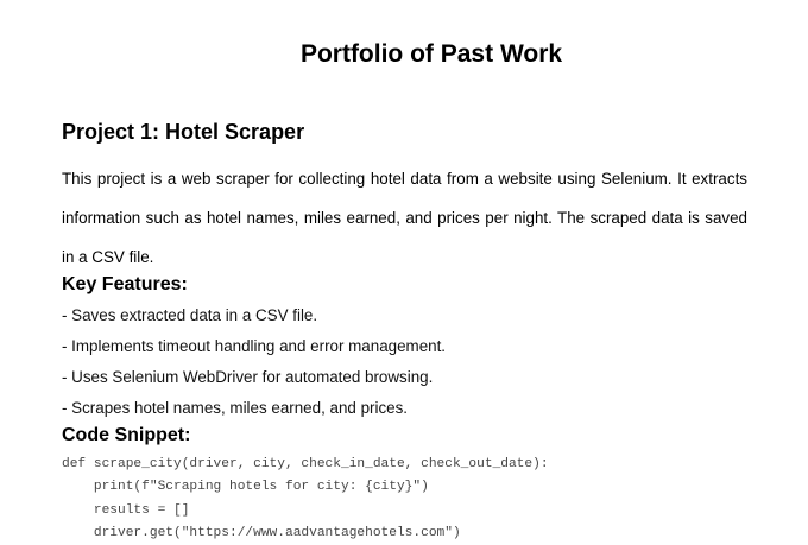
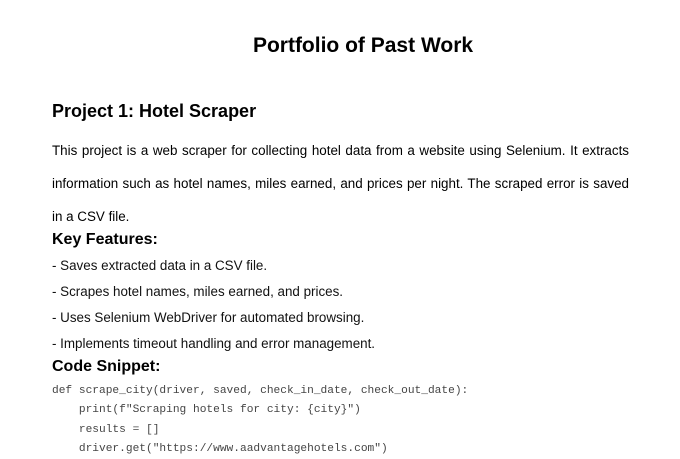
  Portfolio of Past Work
  Project 1: Hotel Scraper
- This project is a web scraper for collecting hotel data from a website using Selenium. It extracts information such as hotel names, miles earned, and prices per night. The scraped data is saved in a CSV file.
+ This project is a web scraper for collecting hotel data from a website using Selenium. It extracts information such as hotel names, miles earned, and prices per night. The scraped error is saved in a CSV file.
  Key Features:
  - Saves extracted data in a CSV file.
- - Implements timeout handling and error management.
+ - Scrapes hotel names, miles earned, and prices.
  - Uses Selenium WebDriver for automated browsing.
- - Scrapes hotel names, miles earned, and prices.
+ - Implements timeout handling and error management.
  Code Snippet:
- def scrape_city(driver, city, check_in_date, check_out_date):
+ def scrape_city(driver, saved, check_in_date, check_out_date):
  print(f"Scraping hotels for city: {city}")
  results = []
  driver.get("https://www.aadvantagehotels.com")
